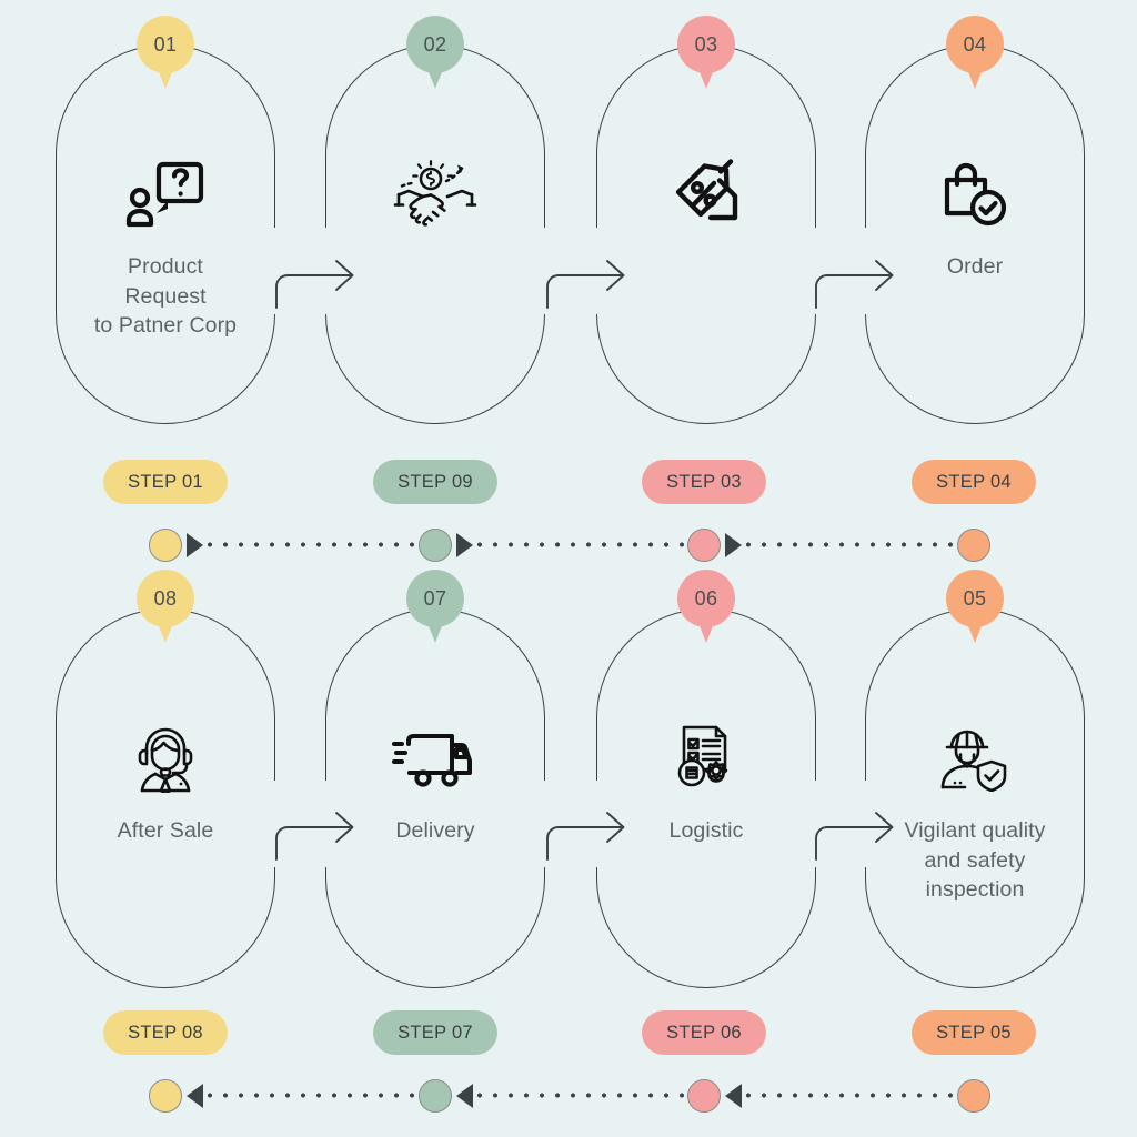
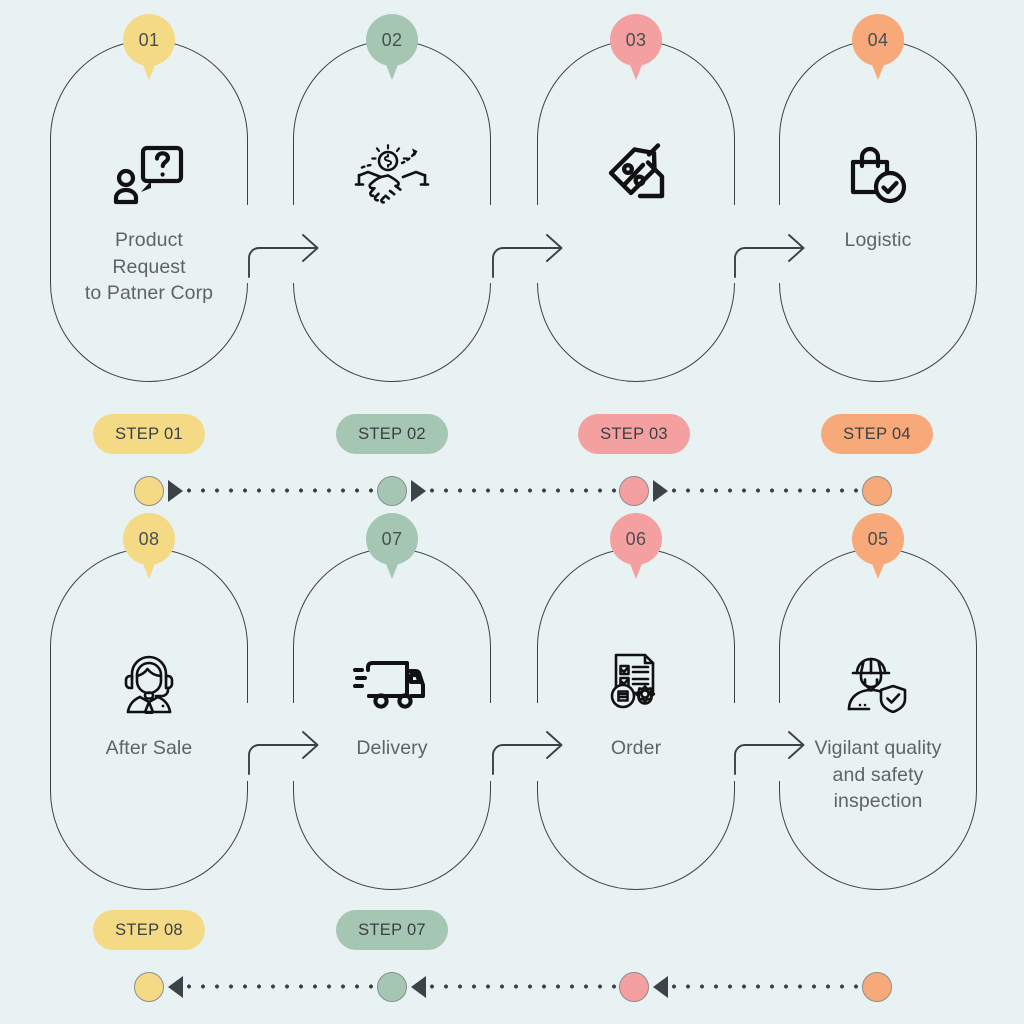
  Product
  Request
  to Patner Corp
- Order
+ Logistic
  01
  02
  03
  04
  STEP 01
- STEP 09
+ STEP 02
  STEP 03
  STEP 04
  After Sale
  Delivery
- Logistic
+ Order
  Vigilant quality
  and safety
  inspection
  08
  07
  06
  05
  STEP 08
  STEP 07
- STEP 06
- STEP 05
